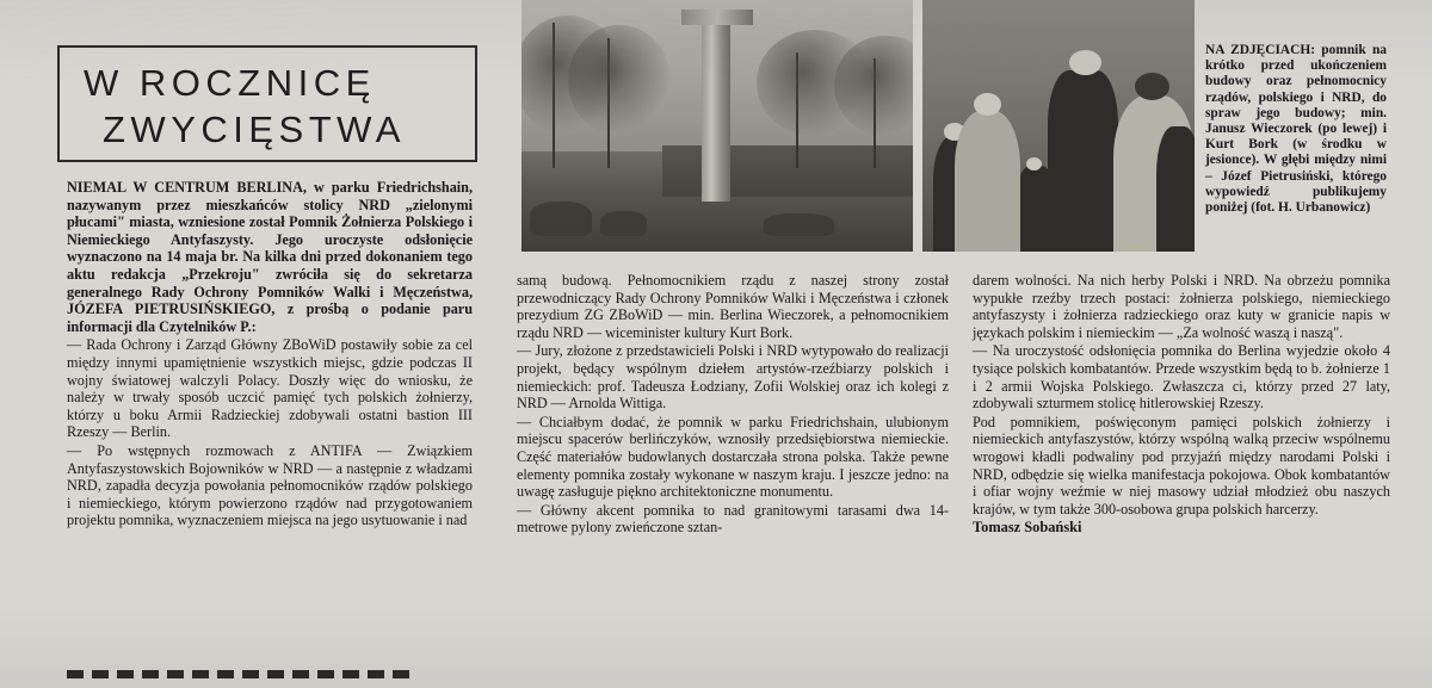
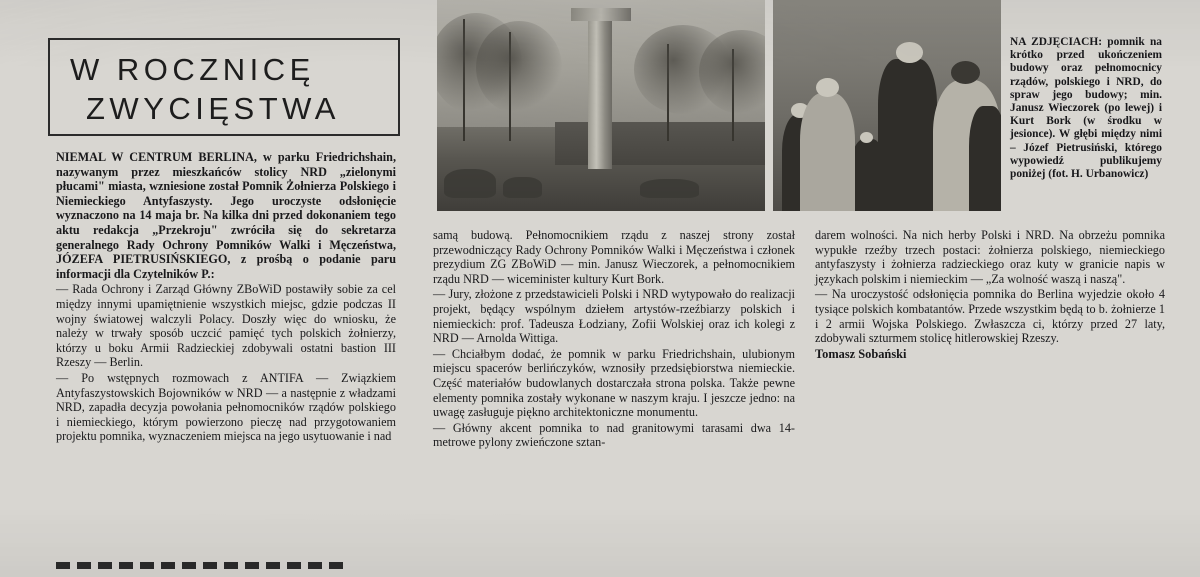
  W ROCZNICĘ
  ZWYCIĘSTWA
  NA ZDJĘCIACH: pomnik na krótko przed ukończeniem budowy oraz pełnomocnicy rządów, polskiego i NRD, do spraw jego budowy; min. Janusz Wieczorek (po lewej) i Kurt Bork (w środku w jesionce). W głębi między nimi – Józef Pietrusiński, którego wypowiedź publikujemy poniżej (fot. H. Urbanowicz)
  NIEMAL W CENTRUM BERLINA, w parku Friedrichshain, nazywanym przez mieszkańców stolicy NRD „zielonymi płucami" miasta, wzniesione został Pomnik Żołnierza Polskiego i Niemieckiego Antyfaszysty. Jego uroczyste odsłonięcie wyznaczono na 14 maja br. Na kilka dni przed dokonaniem tego aktu redakcja „Przekroju" zwróciła się do sekretarza generalnego Rady Ochrony Pomników Walki i Męczeństwa, JÓZEFA PIETRUSIŃSKIEGO, z prośbą o podanie paru informacji dla Czytelników P.:
  — Rada Ochrony i Zarząd Główny ZBoWiD postawiły sobie za cel między innymi upamiętnienie wszystkich miejsc, gdzie podczas II wojny światowej walczyli Polacy. Doszły więc do wniosku, że należy w trwały sposób uczcić pamięć tych polskich żołnierzy, którzy u boku Armii Radzieckiej zdobywali ostatni bastion III Rzeszy — Berlin.
- — Po wstępnych rozmowach z ANTIFA — Związkiem Antyfaszystowskich Bojowników w NRD — a następnie z władzami NRD, zapadła decyzja powołania pełnomocników rządów polskiego i niemieckiego, którym powierzono rządów nad przygotowaniem projektu pomnika, wyznaczeniem miejsca na jego usytuowanie i nad
+ — Po wstępnych rozmowach z ANTIFA — Związkiem Antyfaszystowskich Bojowników w NRD — a następnie z władzami NRD, zapadła decyzja powołania pełnomocników rządów polskiego i niemieckiego, którym powierzono pieczę nad przygotowaniem projektu pomnika, wyznaczeniem miejsca na jego usytuowanie i nad
- samą budową. Pełnomocnikiem rządu z naszej strony został przewodniczący Rady Ochrony Pomników Walki i Męczeństwa i członek prezydium ZG ZBoWiD — min. Berlina Wieczorek, a pełnomocnikiem rządu NRD — wiceminister kultury Kurt Bork.
+ samą budową. Pełnomocnikiem rządu z naszej strony został przewodniczący Rady Ochrony Pomników Walki i Męczeństwa i członek prezydium ZG ZBoWiD — min. Janusz Wieczorek, a pełnomocnikiem rządu NRD — wiceminister kultury Kurt Bork.
  — Jury, złożone z przedstawicieli Polski i NRD wytypowało do realizacji projekt, będący wspólnym dziełem artystów-rzeźbiarzy polskich i niemieckich: prof. Tadeusza Łodziany, Zofii Wolskiej oraz ich kolegi z NRD — Arnolda Wittiga.
  — Chciałbym dodać, że pomnik w parku Friedrichshain, ulubionym miejscu spacerów berlińczyków, wznosiły przedsiębiorstwa niemieckie. Część materiałów budowlanych dostarczała strona polska. Także pewne elementy pomnika zostały wykonane w naszym kraju. I jeszcze jedno: na uwagę zasługuje piękno architektoniczne monumentu.
  — Główny akcent pomnika to nad granitowymi tarasami dwa 14-metrowe pylony zwieńczone sztan-
  darem wolności. Na nich herby Polski i NRD. Na obrzeżu pomnika wypukłe rzeźby trzech postaci: żołnierza polskiego, niemieckiego antyfaszysty i żołnierza radzieckiego oraz kuty w granicie napis w językach polskim i niemieckim — „Za wolność waszą i naszą".
  — Na uroczystość odsłonięcia pomnika do Berlina wyjedzie około 4 tysiące polskich kombatantów. Przede wszystkim będą to b. żołnierze 1 i 2 armii Wojska Polskiego. Zwłaszcza ci, którzy przed 27 laty, zdobywali szturmem stolicę hitlerowskiej Rzeszy.
- Pod pomnikiem, poświęconym pamięci polskich żołnierzy i niemieckich antyfaszystów, którzy wspólną walką przeciw wspólnemu wrogowi kładli podwaliny pod przyjaźń między narodami Polski i NRD, odbędzie się wielka manifestacja pokojowa. Obok kombatantów i ofiar wojny weźmie w niej masowy udział młodzież obu naszych krajów, w tym także 300-osobowa grupa polskich harcerzy.
  Tomasz Sobański
